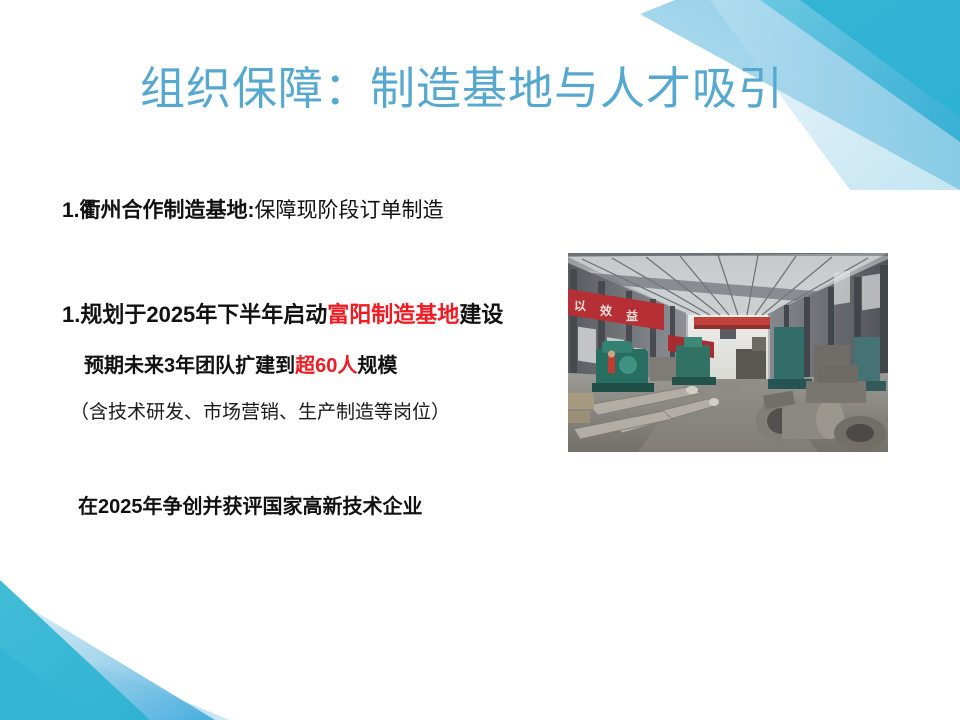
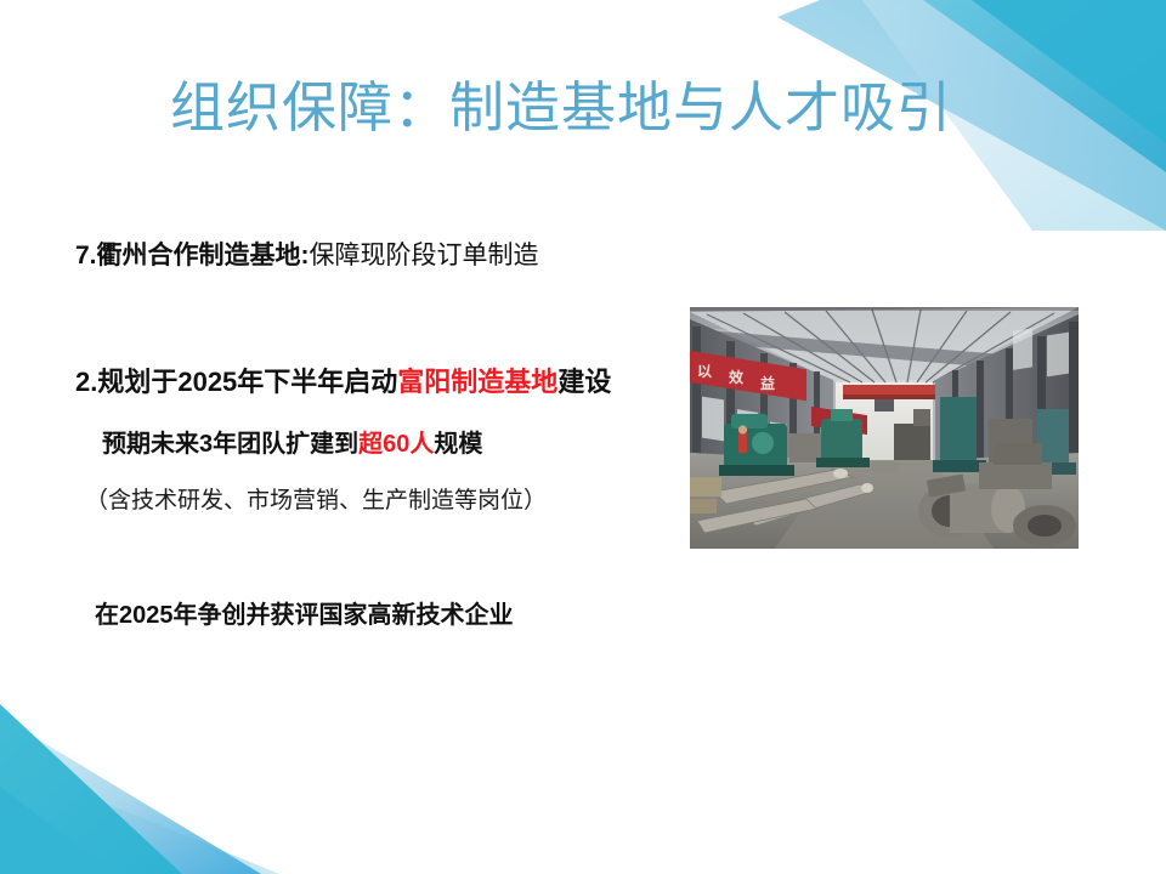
  组织保障：制造基地与人才吸引
- 1.衢州合作制造基地:保障现阶段订单制造
+ 7.衢州合作制造基地:保障现阶段订单制造
- 1.规划于2025年下半年启动富阳制造基地建设
+ 2.规划于2025年下半年启动富阳制造基地建设
  预期未来3年团队扩建到超60人规模
  （含技术研发、市场营销、生产制造等岗位）
  在2025年争创并获评国家高新技术企业
  以
  效
  益
